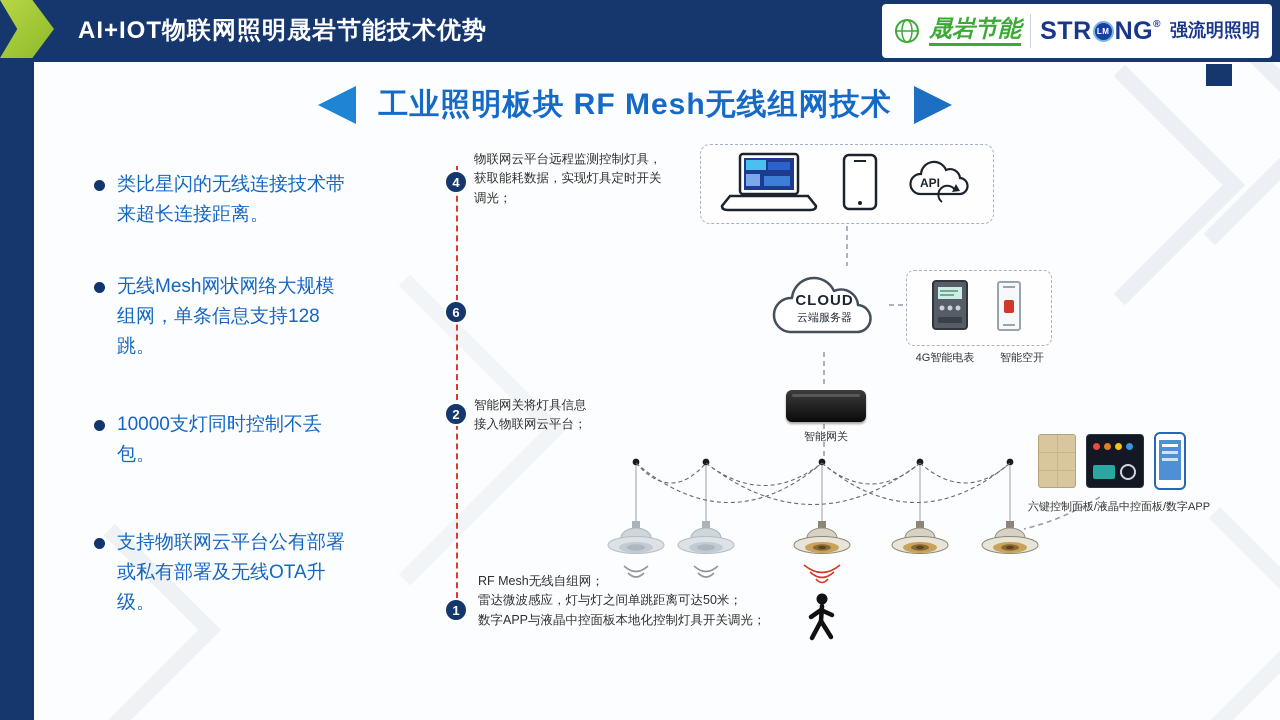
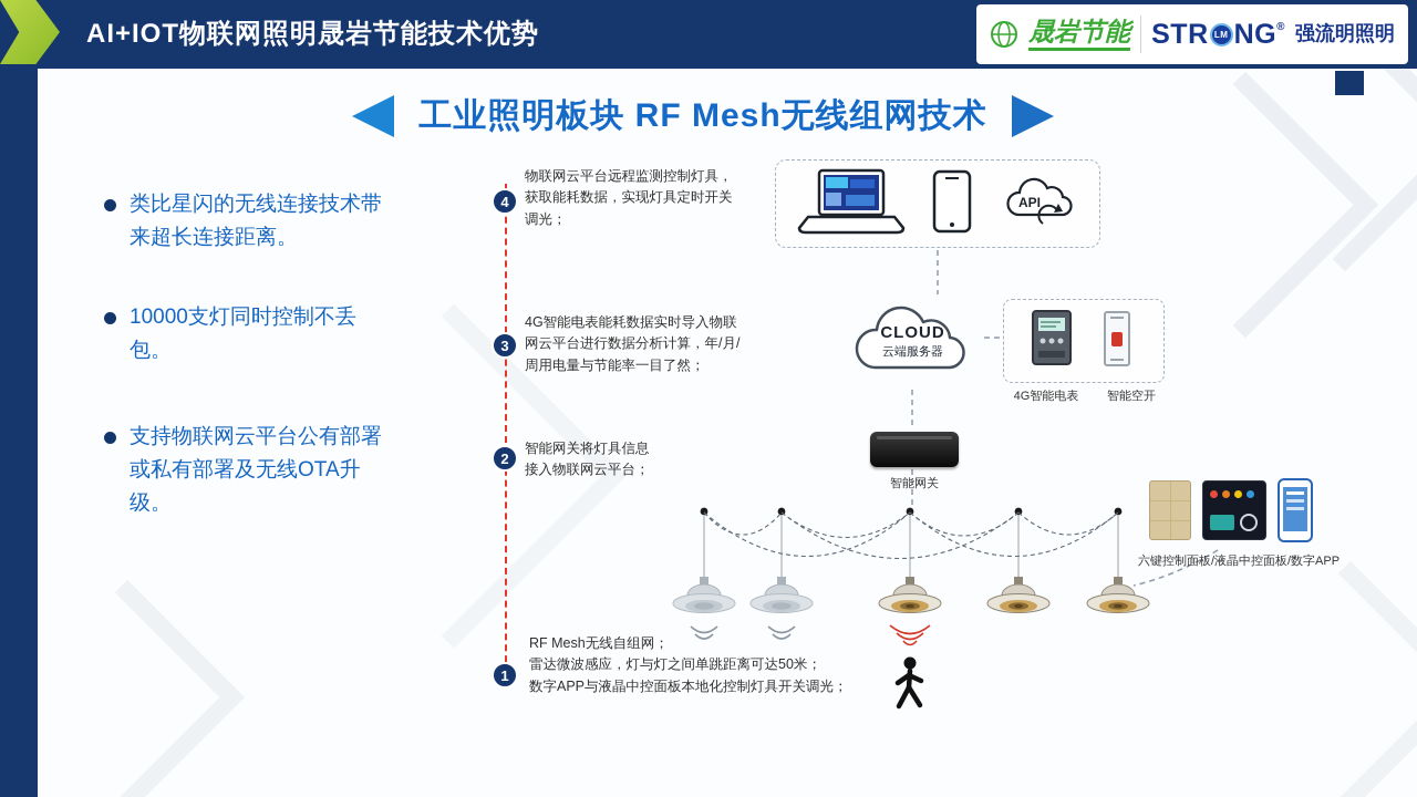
  AI+IOT物联网照明晟岩节能技术优势
  晟岩节能
  STR
  LM
  NG
  ®
  强流明照明
  工业照明板块 RF Mesh无线组网技术
  类比星闪的无线连接技术带来超长连接距离。
- 无线Mesh网状网络大规模组网，单条信息支持128跳。
  10000支灯同时控制不丢包。
  支持物联网云平台公有部署或私有部署及无线OTA升级。
  4
  物联网云平台远程监测控制灯具，
  获取能耗数据，实现灯具定时开关
  调光；
- 6
+ 3
+ 4G智能电表能耗数据实时导入物联
+ 网云平台进行数据分析计算，年/月/
+ 周用电量与节能率一目了然；
  2
  智能网关将灯具信息
  接入物联网云平台；
  1
  RF Mesh无线自组网；
  雷达微波感应，灯与灯之间单跳距离可达50米；
  数字APP与液晶中控面板本地化控制灯具开关调光；
  API
  CLOUD
  云端服务器
  4G智能电表
  智能空开
  智能网关
  六键控制面板/液晶中控面板/数字APP
